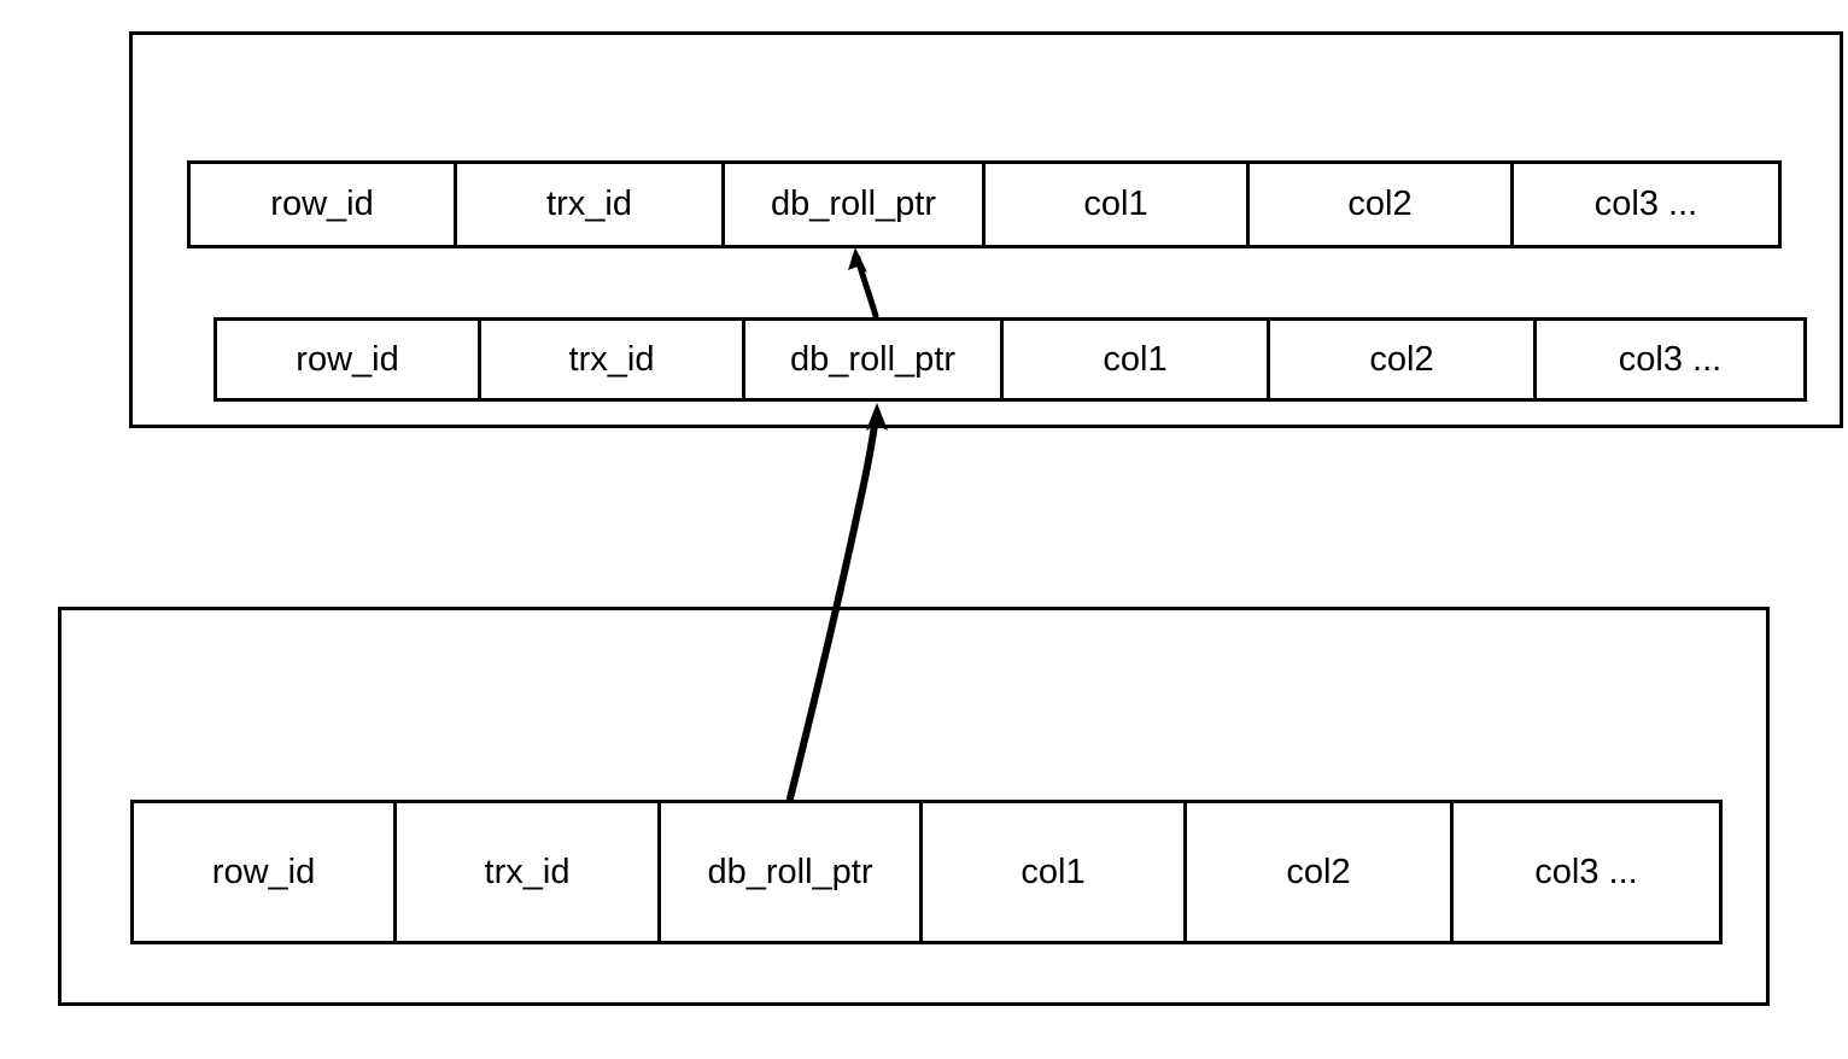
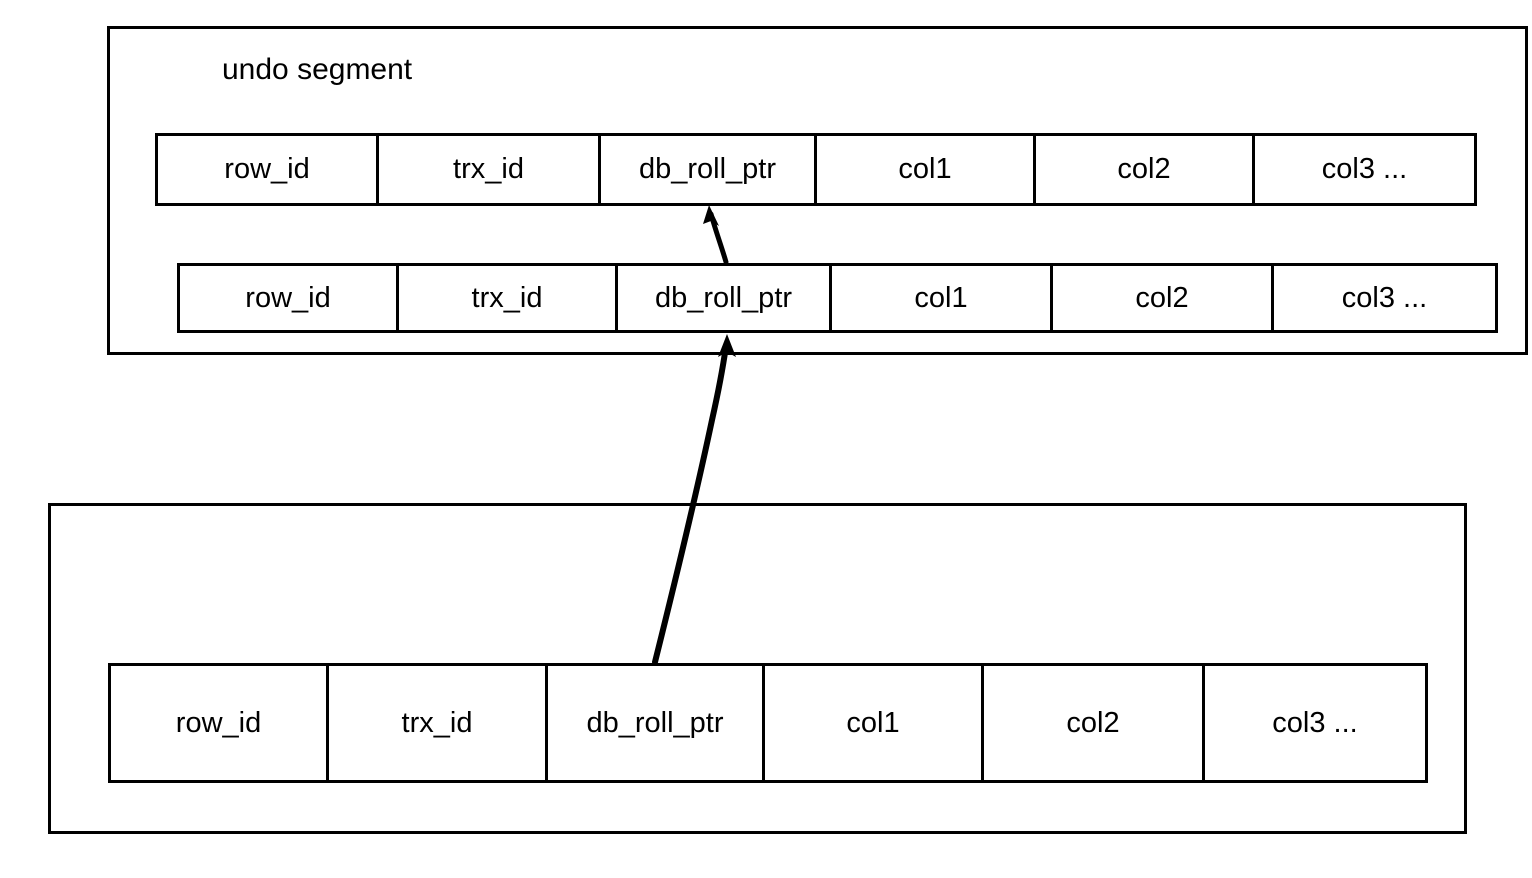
+ undo segment
  row_id
  trx_id
  db_roll_ptr
  col1
  col2
  col3 ...
  row_id
  trx_id
  db_roll_ptr
  col1
  col2
  col3 ...
  row_id
  trx_id
  db_roll_ptr
  col1
  col2
  col3 ...
